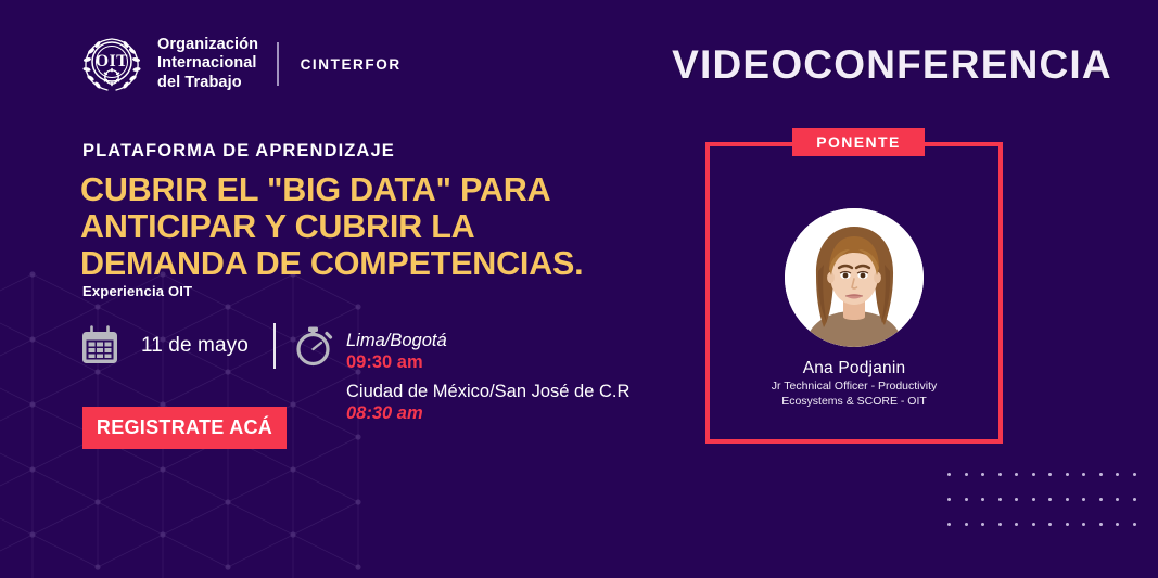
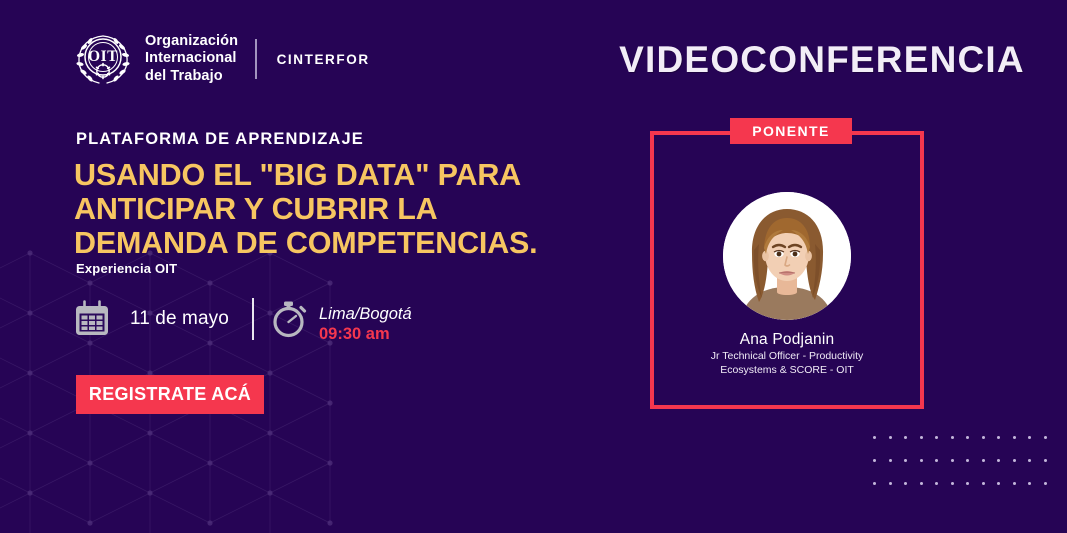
  OIT
  Organización
  Internacional
  del Trabajo
  CINTERFOR
  PLATAFORMA DE APRENDIZAJE
- CUBRIR EL "BIG DATA" PARA ANTICIPAR Y CUBRIR LA DEMANDA DE COMPETENCIAS.
+ USANDO EL "BIG DATA" PARA ANTICIPAR Y CUBRIR LA DEMANDA DE COMPETENCIAS.
  Experiencia OIT
  11 de mayo
  Lima/Bogotá
  09:30 am
- Ciudad de México/San José de C.R
- 08:30 am
  REGISTRATE ACÁ
  VIDEOCONFERENCIA
  PONENTE
  Ana Podjanin
  Jr Technical Officer - Productivity
  Ecosystems & SCORE - OIT
